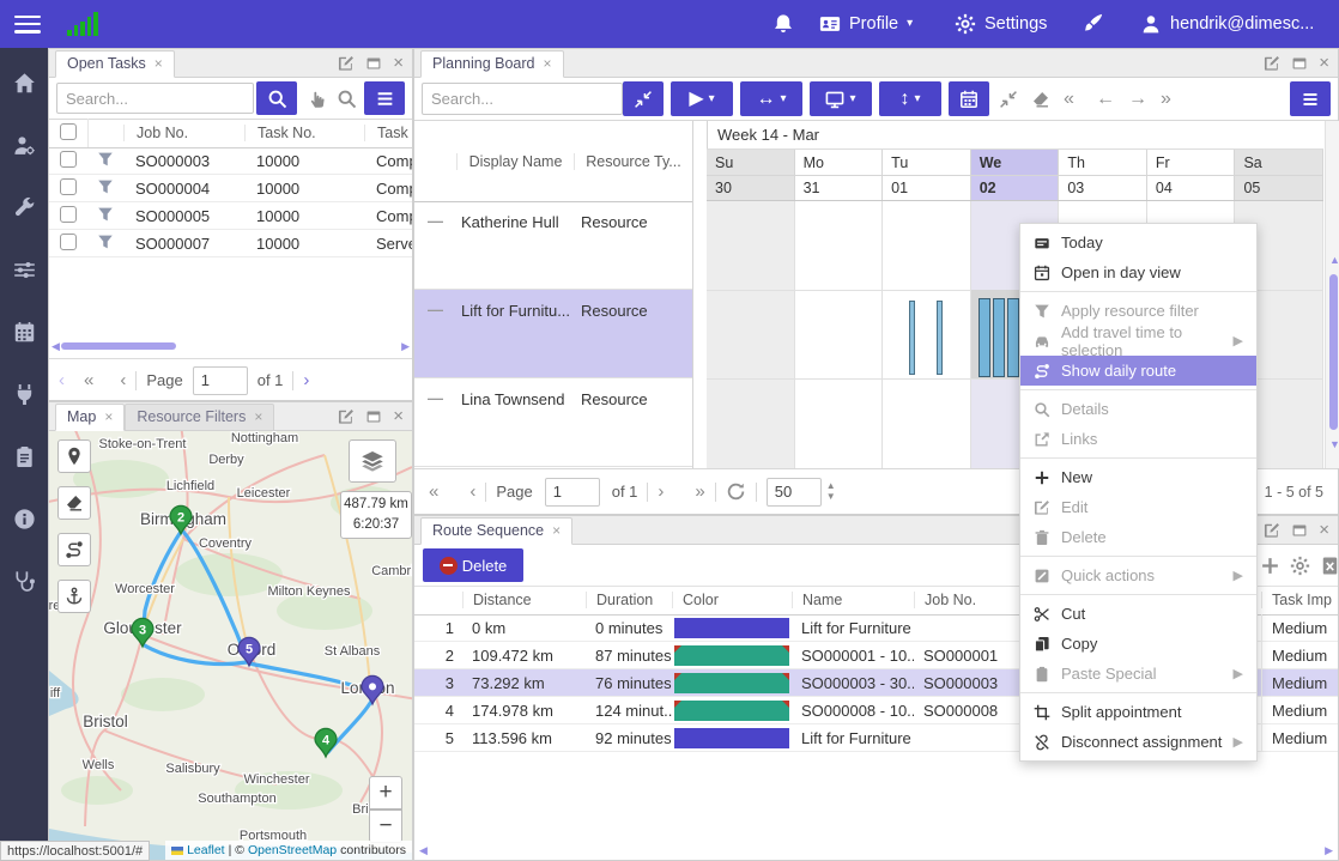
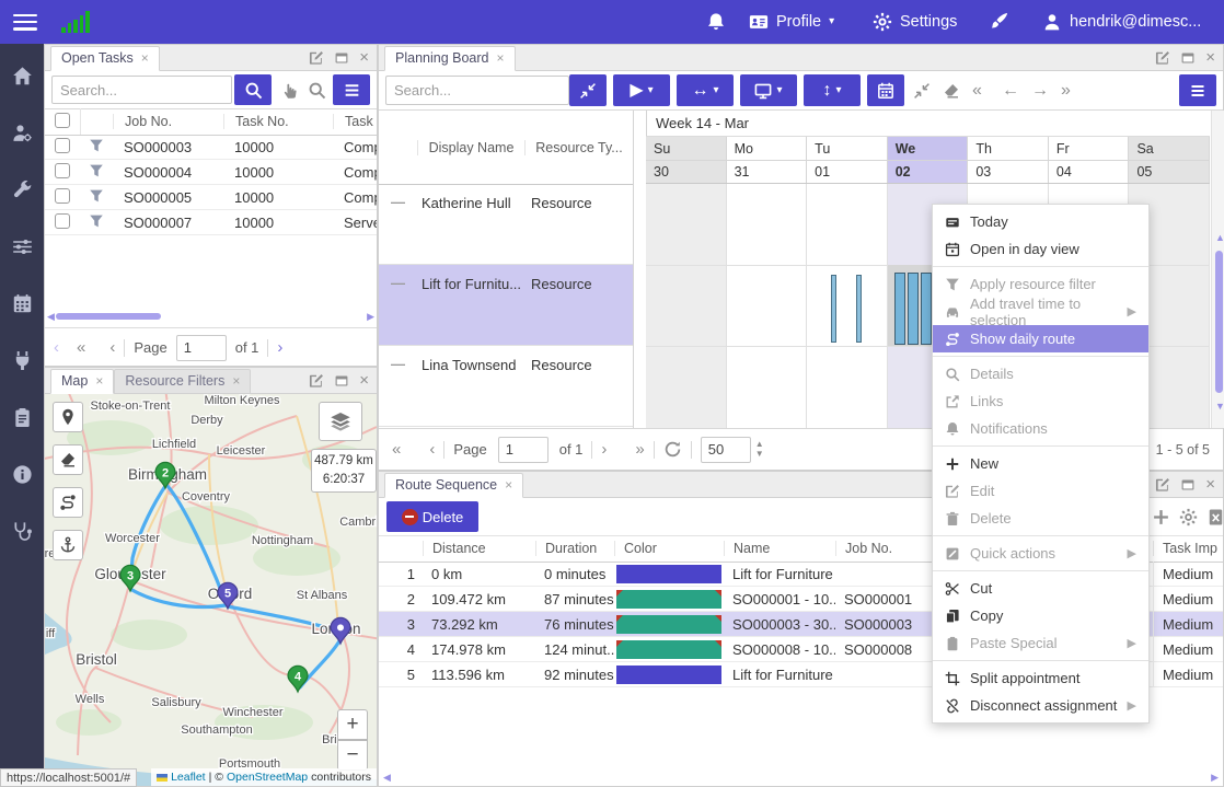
  Profile
  ▾
  Settings
  hendrik@dimesc...
  Open Tasks
  ×
  ×
  Search...
  Job No.
  Task No.
  Task
  SO000003
  10000
  SO000004
  10000
  SO000005
  10000
  SO000007
  10000
  ◀
  ▶
  ‹
  «
  ‹
  Page
  1
  of 1
  ›
  Map
  ×
  Resource Filters
  ×
  ×
  Stoke-on-Trent
  Derby
- Nottingham
+ Milton Keynes
  Lichfield
  Leicester
  Birmham
  Coventry
  Worcester
- Milton Keynes
+ Nottingham
  Cambr
  Gloster
  St Albans
  Bristol
  iff
  Wells
  Salisbury
  Winchester
  Southampton
  Portsmouth
  2
  3
  5
  4
  487.79 km
  6:20:37
  +
  −
  Leaflet
  | ©
  OpenStreetMap
  contributors
  Planning Board
  ×
  ×
  Search...
  ▶
  ▾
  ↔
  ▾
  ▾
  ↕
  ▾
  «
  ←
  →
  »
  Display Name
  Resource Ty...
  —
  Katherine Hull
  Resource
  —
  Lift for Furnitu...
  Resource
  —
  Lina Townsend
  Resource
  Week 14 - Mar
  Su
  Mo
  Tu
  We
  Th
  Fr
  Sa
  30
  31
  01
  02
  03
  04
  05
  ▲
  ▼
  «
  ‹
  Page
  1
  of 1
  ›
  »
  50
  ▲
  ▼
  1 - 5 of 5
  Route Sequence
  ×
  ×
  Delete
  Distance
  Duration
  Color
  Name
  Job No.
  Task Imp
  1
  0 km
  0 minutes
  Lift for Furniture
  Medium
  2
  109.472 km
  87 minutes
  SO000001 - 10..
  SO000001
  Medium
  3
  73.292 km
  76 minutes
  SO000003 - 30..
  SO000003
  Medium
  4
  174.978 km
  124 minut..
  SO000008 - 10..
  SO000008
  Medium
  5
  113.596 km
  92 minutes
  Lift for Furniture
  Medium
  ◀
  ▶
  Today
  Open in day view
  Apply resource filter
  Add travel time to selection
  ▶
  Show daily route
  Details
  Links
+ Notifications
  New
  Edit
  Delete
  Quick actions
  ▶
  Cut
  Copy
  Paste Special
  ▶
  Split appointment
  Disconnect assignment
  ▶
  https://localhost:5001/#
